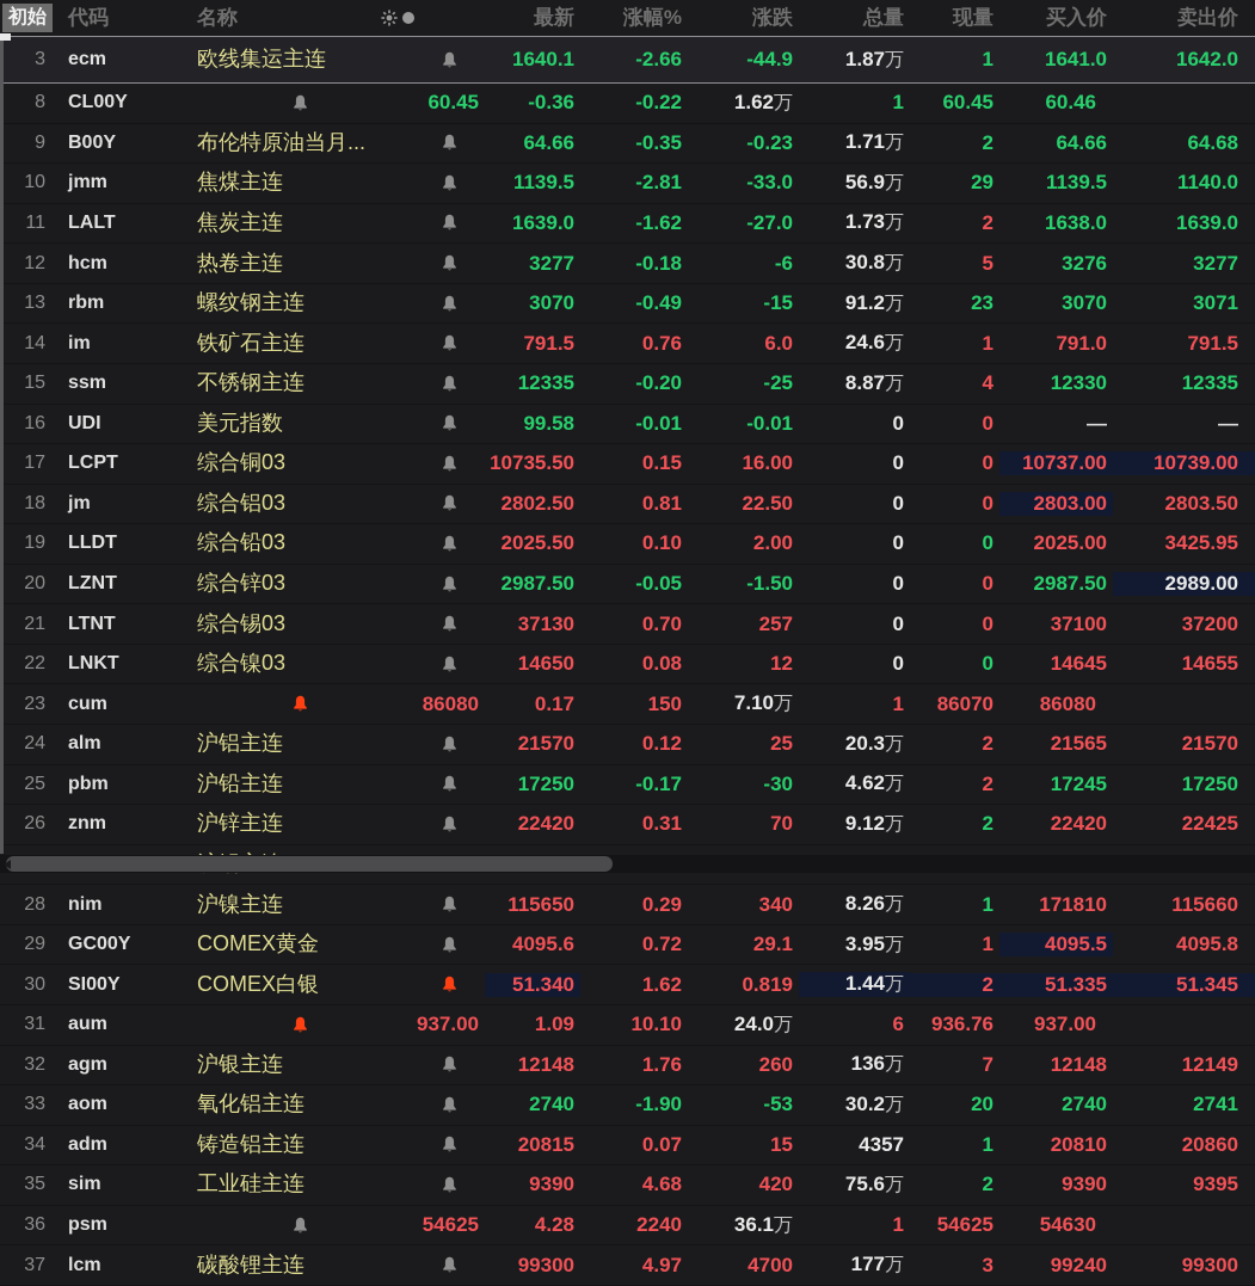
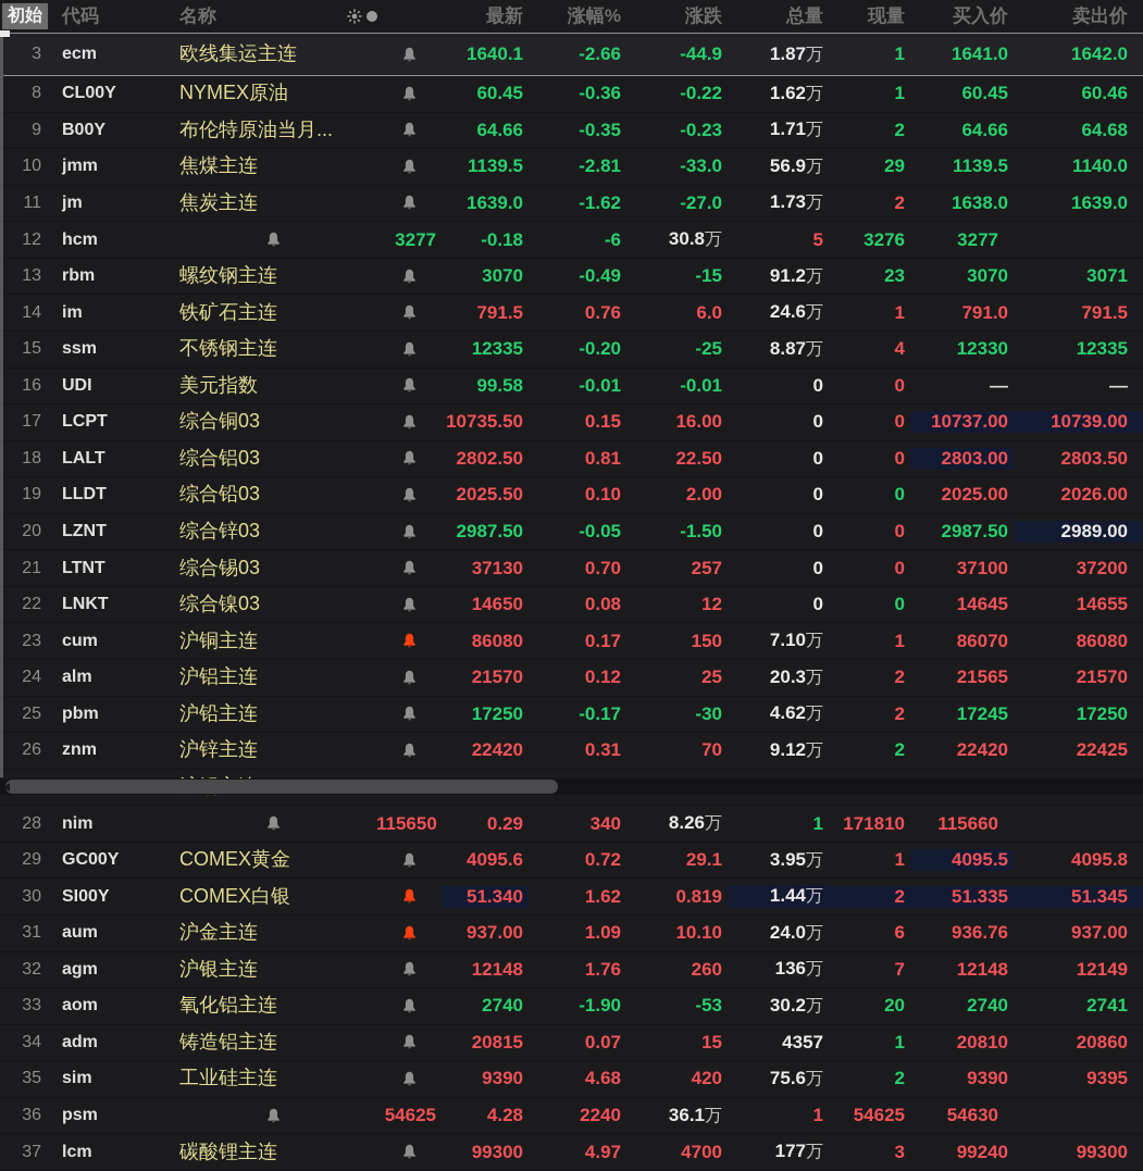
  初始
  代码
  名称
  最新
  涨幅%
  涨跌
  总量
  现量
  买入价
  卖出价
  3
  ecm
  欧线集运主连
  1640.1
  -2.66
  -44.9
  1.87
  万
  1
  1641.0
  1642.0
  8
  CL00Y
+ NYMEX原油
  60.45
  -0.36
  -0.22
  1.62
  万
  1
  60.45
  60.46
  9
  B00Y
  布伦特原油当月...
  64.66
  -0.35
  -0.23
  1.71
  万
  2
  64.66
  64.68
  10
  jmm
  焦煤主连
  1139.5
  -2.81
  -33.0
  56.9
  万
  29
  1139.5
  1140.0
  11
- LALT
+ jm
  焦炭主连
  1639.0
  -1.62
  -27.0
  1.73
  万
  2
  1638.0
  1639.0
  12
  hcm
- 热卷主连
  3277
  -0.18
  -6
  30.8
  万
  5
  3276
  3277
  13
  rbm
  螺纹钢主连
  3070
  -0.49
  -15
  91.2
  万
  23
  3070
  3071
  14
  im
  铁矿石主连
  791.5
  0.76
  6.0
  24.6
  万
  1
  791.0
  791.5
  15
  ssm
  不锈钢主连
  12335
  -0.20
  -25
  8.87
  万
  4
  12330
  12335
  16
  UDI
  美元指数
  99.58
  -0.01
  -0.01
  0
  0
  —
  —
  17
  LCPT
  综合铜03
  10735.50
  0.15
  16.00
  0
  0
  10737.00
  10739.00
  18
- jm
+ LALT
  综合铝03
  2802.50
  0.81
  22.50
  0
  0
  2803.00
  2803.50
  19
  LLDT
  综合铅03
  2025.50
  0.10
  2.00
  0
  0
  2025.00
- 3425.95
+ 2026.00
  20
  LZNT
  综合锌03
  2987.50
  -0.05
  -1.50
  0
  0
  2987.50
  2989.00
  21
  LTNT
  综合锡03
  37130
  0.70
  257
  0
  0
  37100
  37200
  22
  LNKT
  综合镍03
  14650
  0.08
  12
  0
  0
  14645
  14655
  23
  cum
+ 沪铜主连
  86080
  0.17
  150
  7.10
  万
  1
  86070
  86080
  24
  alm
  沪铝主连
  21570
  0.12
  25
  20.3
  万
  2
  21565
  21570
  25
  pbm
  沪铅主连
  17250
  -0.17
  -30
  4.62
  万
  2
  17245
  17250
  26
  znm
  沪锌主连
  22420
  0.31
  70
  9.12
  万
  2
  22420
  22425
  28
  nim
- 沪镍主连
  115650
  0.29
  340
  8.26
  万
  1
  171810
  115660
  29
  GC00Y
  COMEX黄金
  4095.6
  0.72
  29.1
  3.95
  万
  1
  4095.5
  4095.8
  30
  SI00Y
  COMEX白银
  51.340
  1.62
  0.819
  1.44
  万
  2
  51.335
  51.345
  31
  aum
+ 沪金主连
  937.00
  1.09
  10.10
  24.0
  万
  6
  936.76
  937.00
  32
  agm
  沪银主连
  12148
  1.76
  260
  136
  万
  7
  12148
  12149
  33
  aom
  氧化铝主连
  2740
  -1.90
  -53
  30.2
  万
  20
  2740
  2741
  34
  adm
  铸造铝主连
  20815
  0.07
  15
  4357
  1
  20810
  20860
  35
  sim
  工业硅主连
  9390
  4.68
  420
  75.6
  万
  2
  9390
  9395
  36
  psm
  54625
  4.28
  2240
  36.1
  万
  1
  54625
  54630
  37
  lcm
  碳酸锂主连
  99300
  4.97
  4700
  177
  万
  3
  99240
  99300
